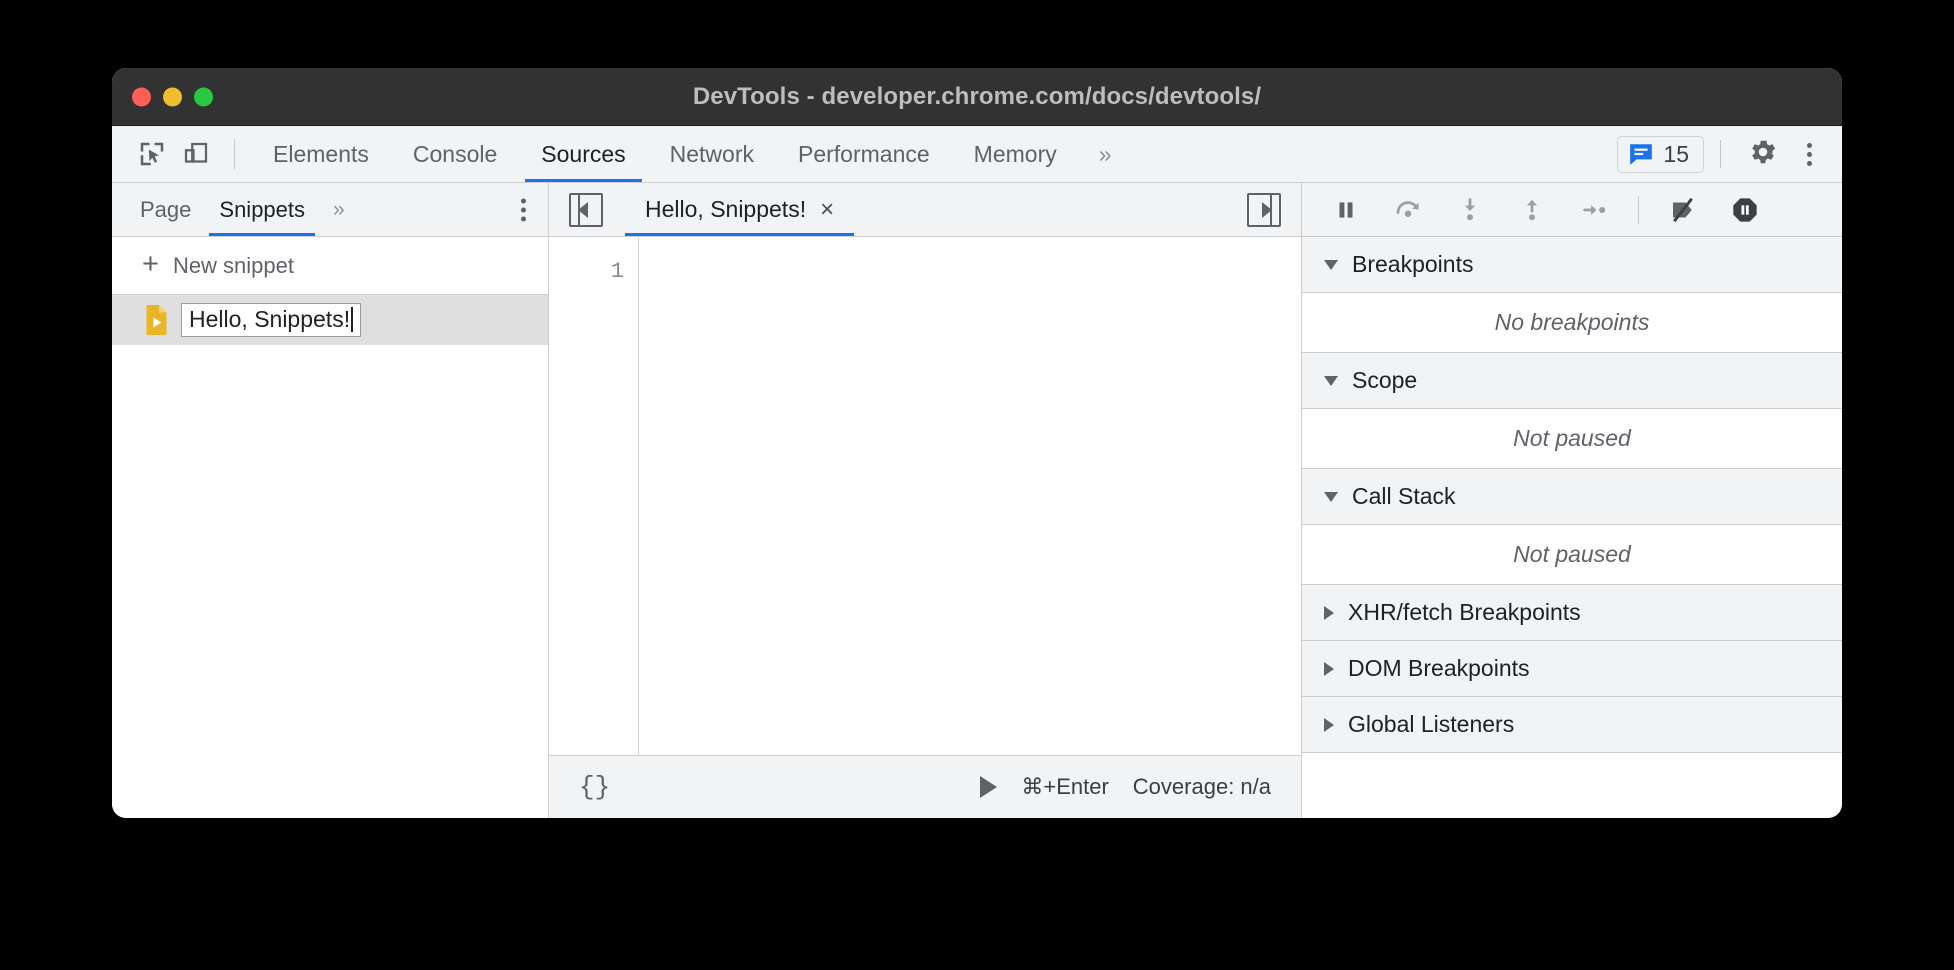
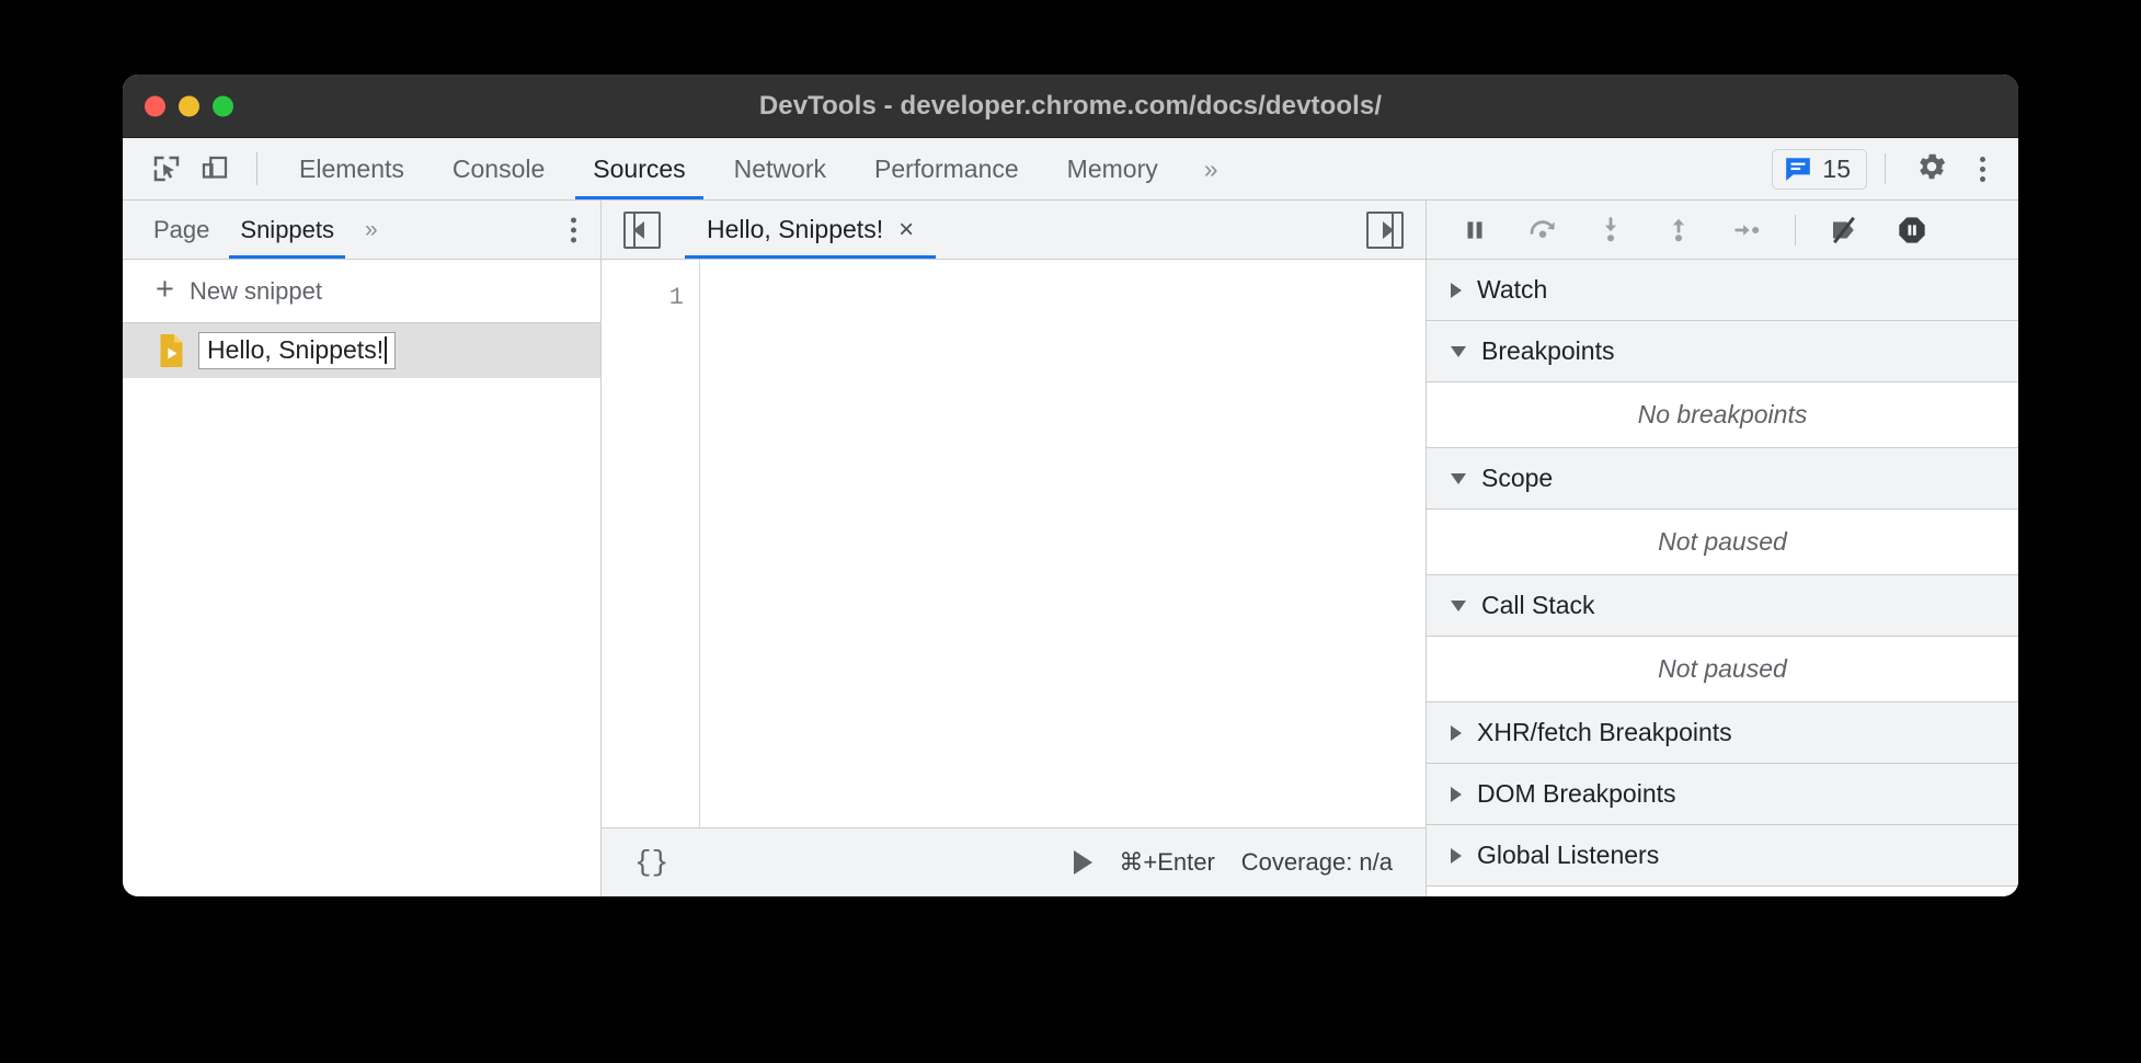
  DevTools - developer.chrome.com/docs/devtools/
  Elements
  Console
  Sources
  Network
  Performance
  Memory
  »
  15
  Page
  Snippets
  »
  +
  New snippet
  Hello, Snippets!
  Hello, Snippets!
  ×
  1
  {}
  ⌘+Enter
  Coverage: n/a
+ Watch
  Breakpoints
  No breakpoints
  Scope
  Not paused
  Call Stack
  Not paused
  XHR/fetch Breakpoints
  DOM Breakpoints
  Global Listeners
